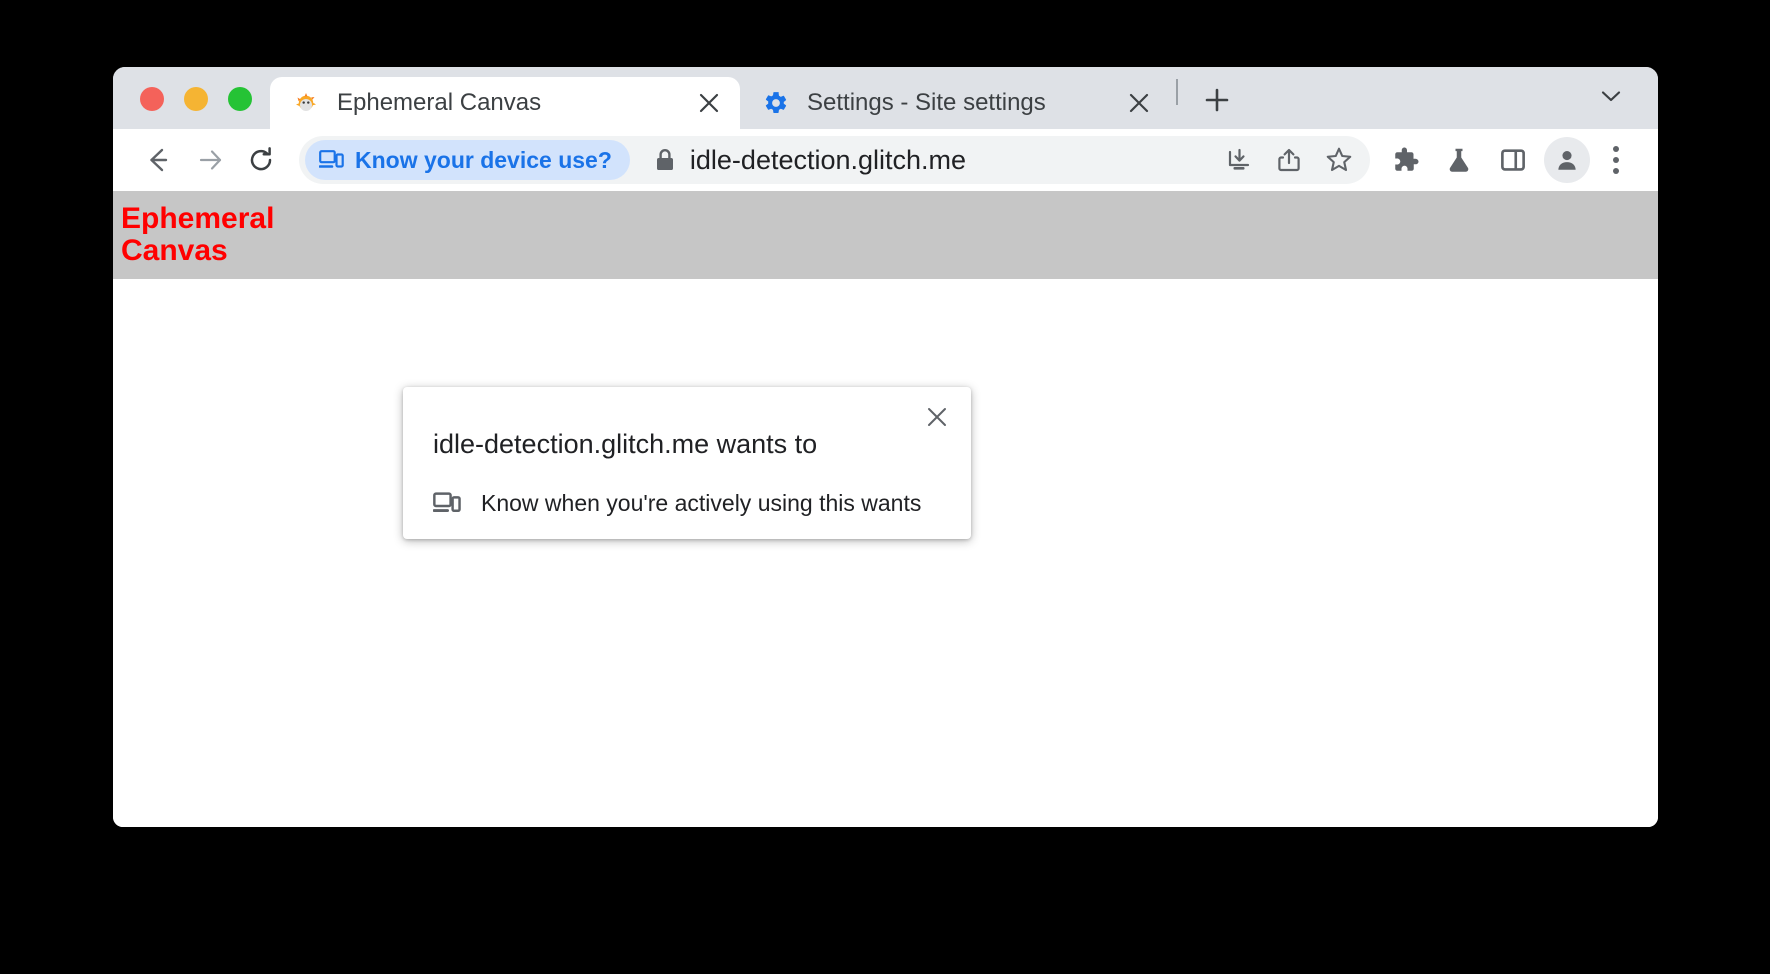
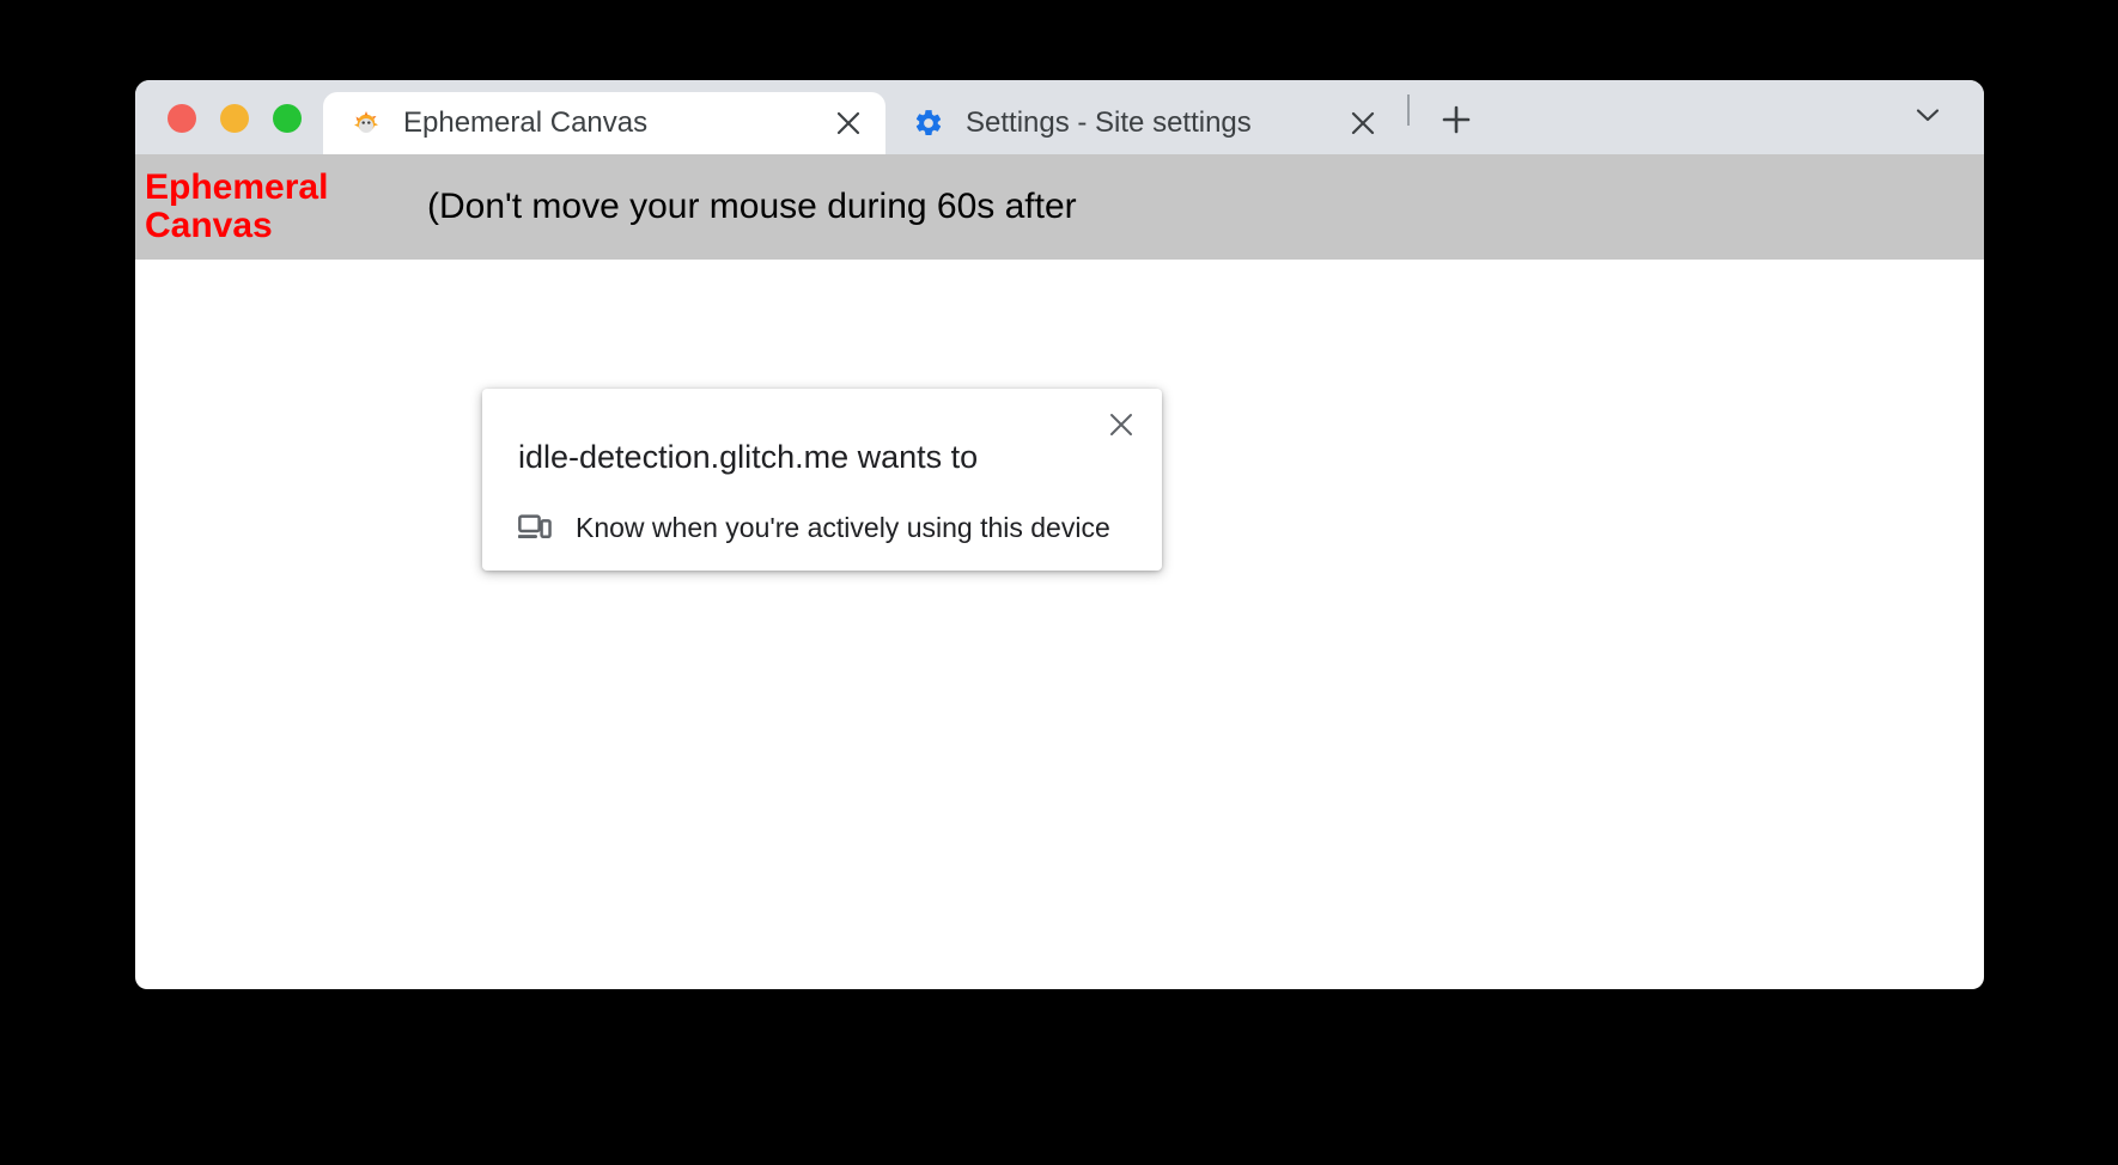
  Ephemeral Canvas
  Settings - Site settings
- Know your device use?
- idle-detection.glitch.me
  Ephemeral Canvas
+ (Don't move your mouse during 60s after
  idle-detection.glitch.me wants to
- Know when you're actively using this wants
+ Know when you're actively using this device
